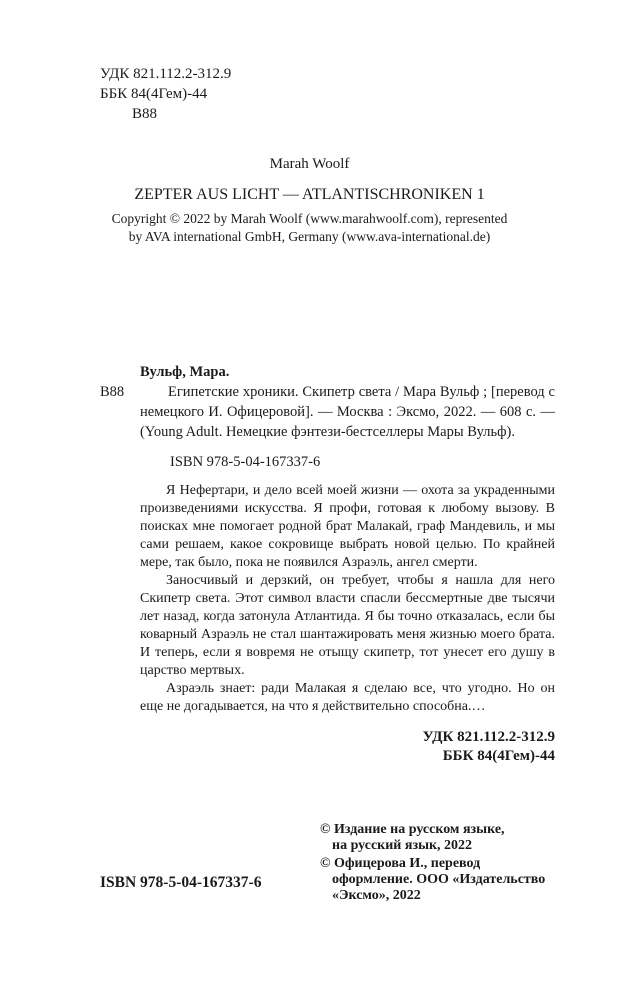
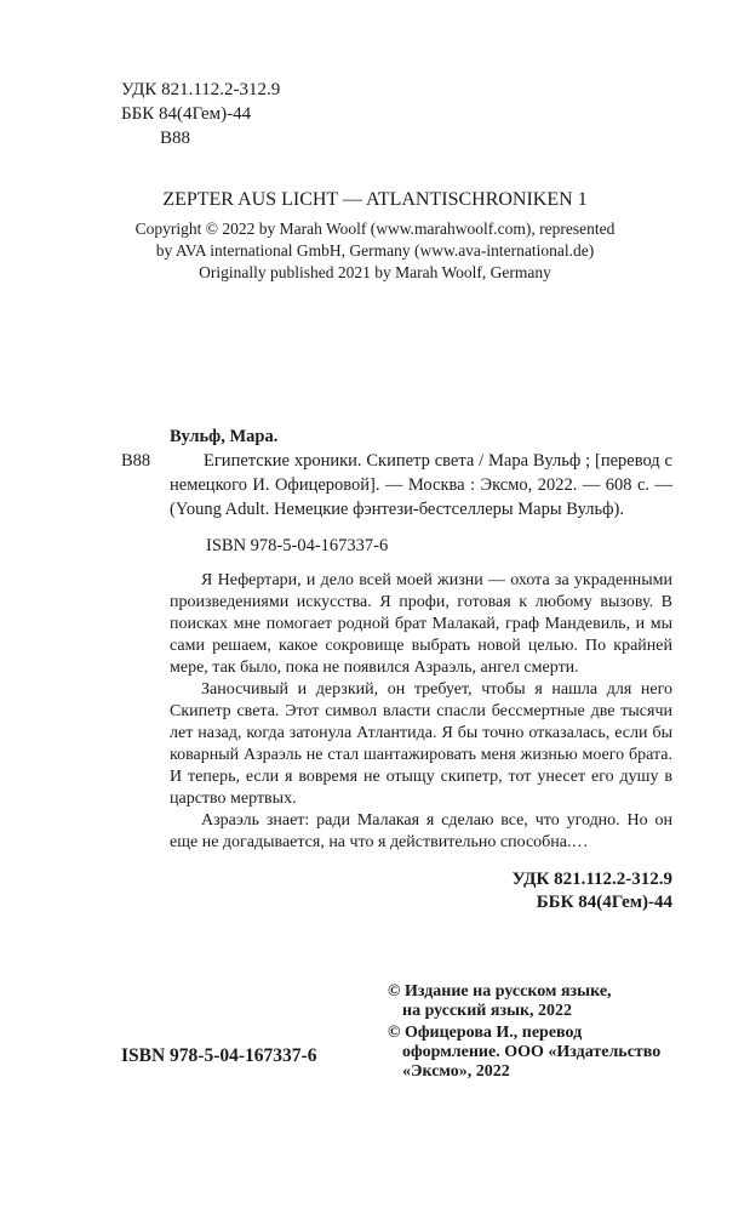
  УДК 821.112.2-312.9
  ББК 84(4Гем)-44
  В88
- Marah Woolf
  ZEPTER AUS LICHT — ATLANTISCHRONIKEN 1
  Copyright © 2022 by Marah Woolf (www.marahwoolf.com), represented
  by AVA international GmbH, Germany (www.ava-international.de)
+ Originally published 2021 by Marah Woolf, Germany
  Вульф, Мара.
  В88
  Египетские хроники. Скипетр света / Мара Вульф ; [перевод с немецкого И. Офицеровой]. — Москва : Эксмо, 2022. — 608 с. — (Young Adult. Немецкие фэнтези-бестселлеры Мары Вульф).
  ISBN 978-5-04-167337-6
  Я Нефертари, и дело всей моей жизни — охота за украденными произведениями искусства. Я профи, готовая к любому вызову. В поисках мне помогает родной брат Малакай, граф Мандевиль, и мы сами решаем, какое сокровище выбрать новой целью. По крайней мере, так было, пока не появился Азраэль, ангел смерти.
  Заносчивый и дерзкий, он требует, чтобы я нашла для него Скипетр света. Этот символ власти спасли бессмертные две тысячи лет назад, когда затонула Атлантида. Я бы точно отказалась, если бы коварный Азраэль не стал шантажировать меня жизнью моего брата. И теперь, если я вовремя не отыщу скипетр, тот унесет его душу в царство мертвых.
  Азраэль знает: ради Малакая я сделаю все, что угодно. Но он еще не догадывается, на что я действительно способна.…
  УДК 821.112.2-312.9
  ББК 84(4Гем)-44
  © Издание на русском языке,
  на русский язык, 2022
  © Офицерова И., перевод
  оформление. ООО «Издательство
  «Эксмо», 2022
  ISBN 978-5-04-167337-6
